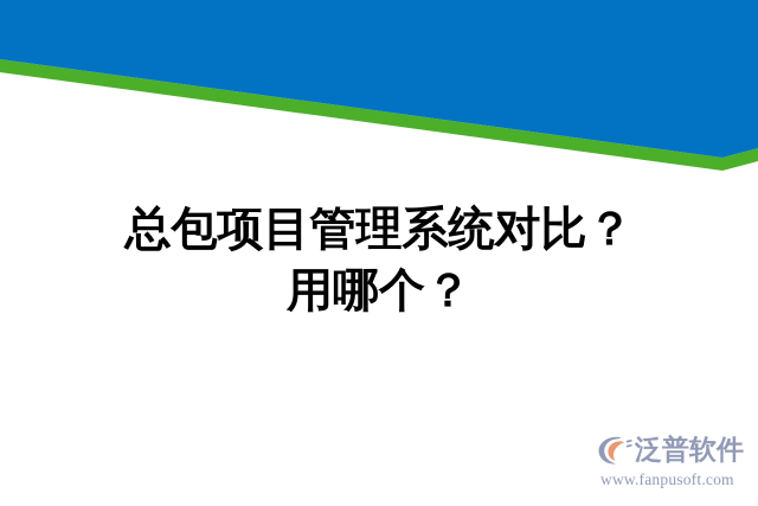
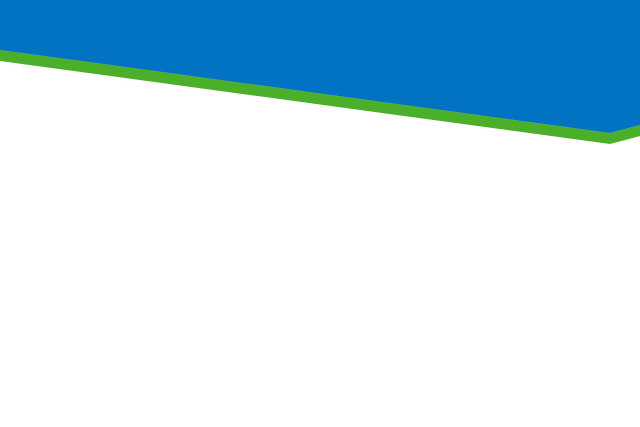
- 总包项目管理系统对比？
- 用哪个？
- 泛普软件
- www.fanpusoft.com
